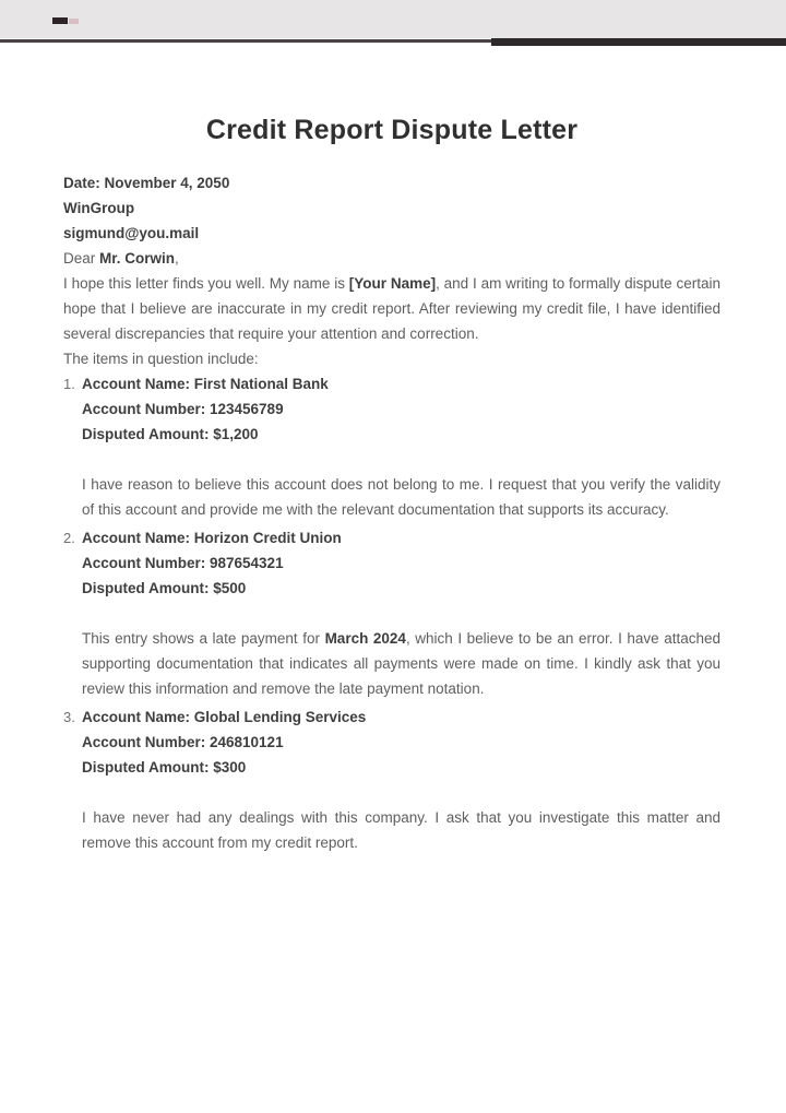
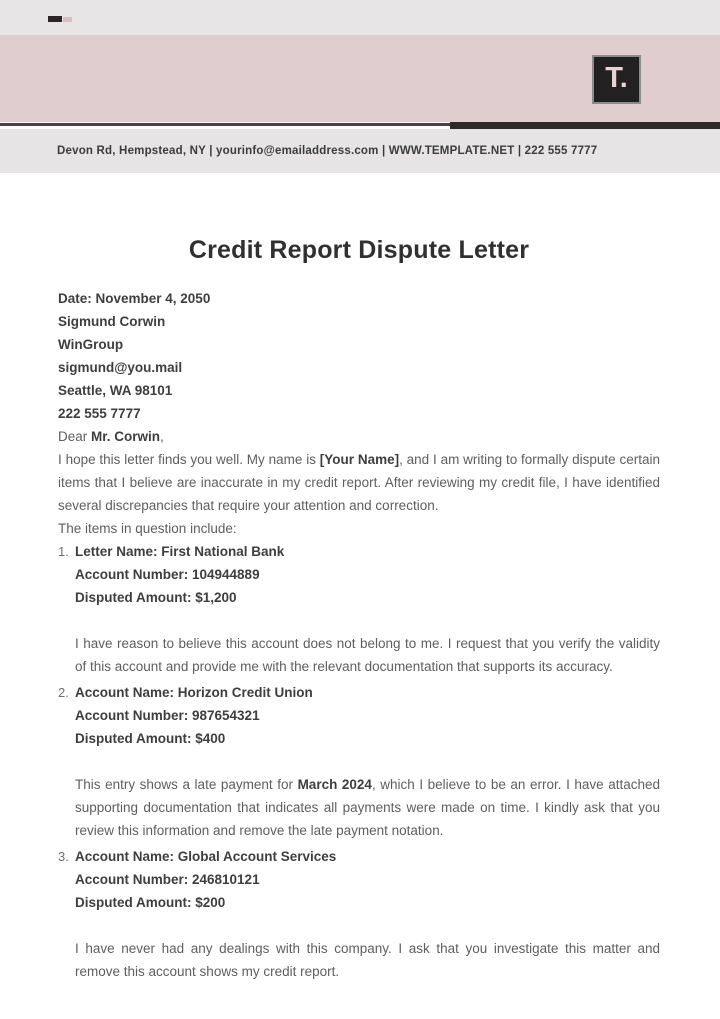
+ T.
+ Devon Rd, Hempstead, NY | yourinfo@emailaddress.com | WWW.TEMPLATE.NET | 222 555 7777
  Credit Report Dispute Letter
  Date: November 4, 2050
+ Sigmund Corwin
  WinGroup
  sigmund@you.mail
+ Seattle, WA 98101
+ 222 555 7777
  Dear Mr. Corwin,
- I hope this letter finds you well. My name is [Your Name], and I am writing to formally dispute certain hope that I believe are inaccurate in my credit report. After reviewing my credit file, I have identified several discrepancies that require your attention and correction.
+ I hope this letter finds you well. My name is [Your Name], and I am writing to formally dispute certain items that I believe are inaccurate in my credit report. After reviewing my credit file, I have identified several discrepancies that require your attention and correction.
  The items in question include:
  1.
- Account Name: First National Bank
+ Letter Name: First National Bank
- Account Number: 123456789
+ Account Number: 104944889
  Disputed Amount: $1,200
  I have reason to believe this account does not belong to me. I request that you verify the validity of this account and provide me with the relevant documentation that supports its accuracy.
  2.
  Account Name: Horizon Credit Union
  Account Number: 987654321
- Disputed Amount: $500
+ Disputed Amount: $400
  This entry shows a late payment for March 2024, which I believe to be an error. I have attached supporting documentation that indicates all payments were made on time. I kindly ask that you review this information and remove the late payment notation.
  3.
- Account Name: Global Lending Services
+ Account Name: Global Account Services
  Account Number: 246810121
- Disputed Amount: $300
+ Disputed Amount: $200
- I have never had any dealings with this company. I ask that you investigate this matter and remove this account from my credit report.
+ I have never had any dealings with this company. I ask that you investigate this matter and remove this account shows my credit report.
